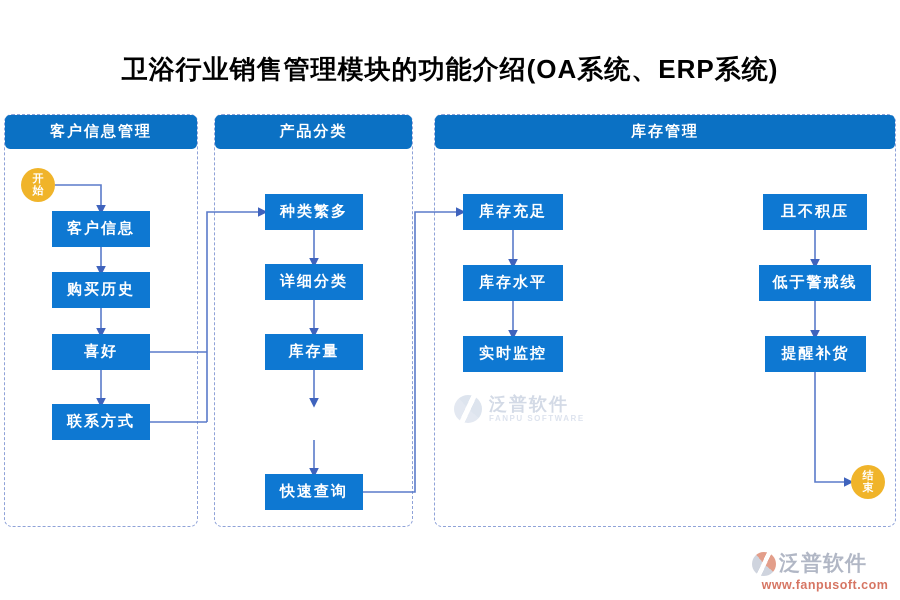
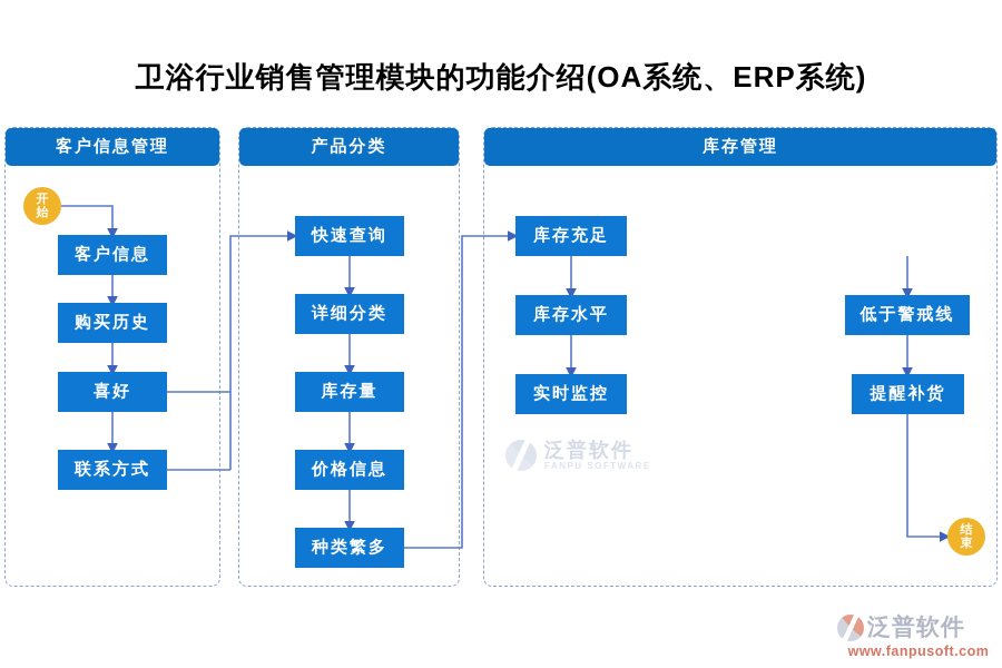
  卫浴行业销售管理模块的功能介绍(OA系统、ERP系统)
  客户信息管理
  产品分类
  库存管理
  客户信息
  购买历史
  喜好
  联系方式
- 种类繁多
+ 快速查询
  详细分类
  库存量
+ 价格信息
- 快速查询
+ 种类繁多
  库存充足
  库存水平
  实时监控
- 且不积压
  低于警戒线
  提醒补货
  开始
  结束
  泛普软件
  FANPU SOFTWARE
  泛普软件
  www.fanpusoft.com
